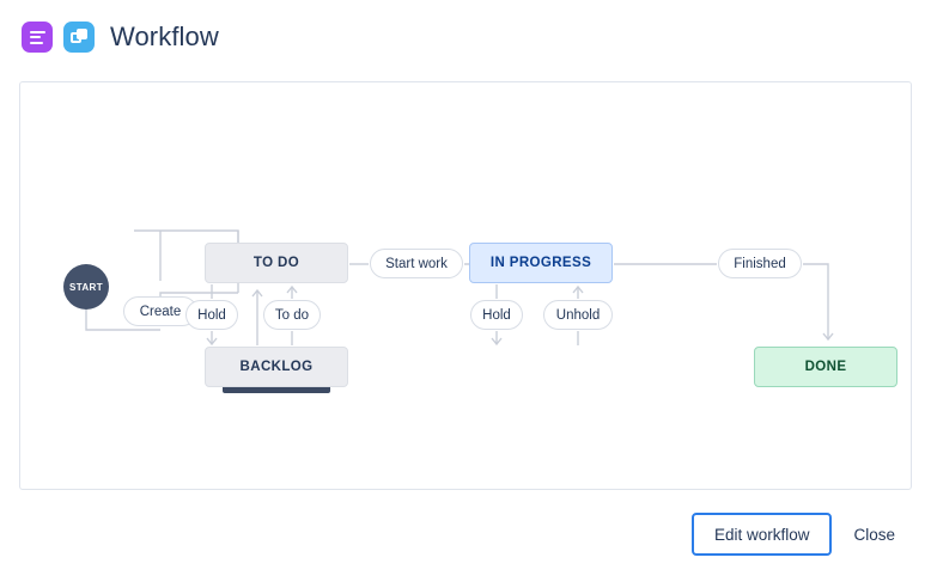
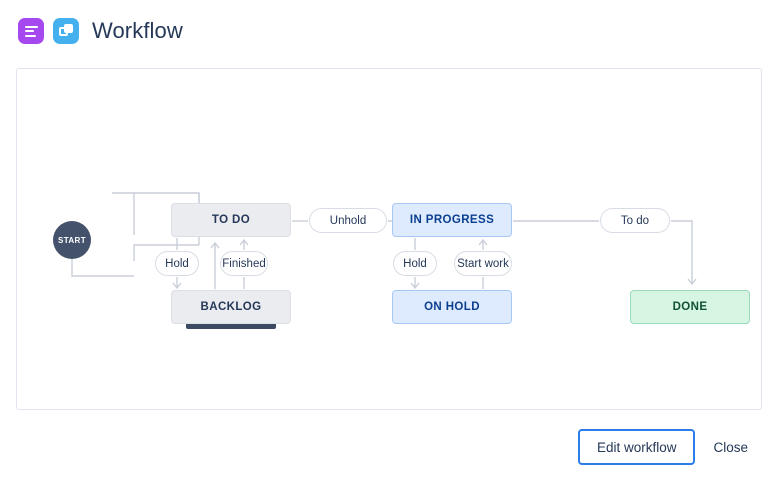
  Workflow
  START
  TO DO
  BACKLOG
  IN PROGRESS
+ ON HOLD
  DONE
- Create
- Start work
+ Unhold
- Finished
+ To do
  Hold
- To do
+ Finished
  Hold
- Unhold
+ Start work
  Edit workflow
  Close
